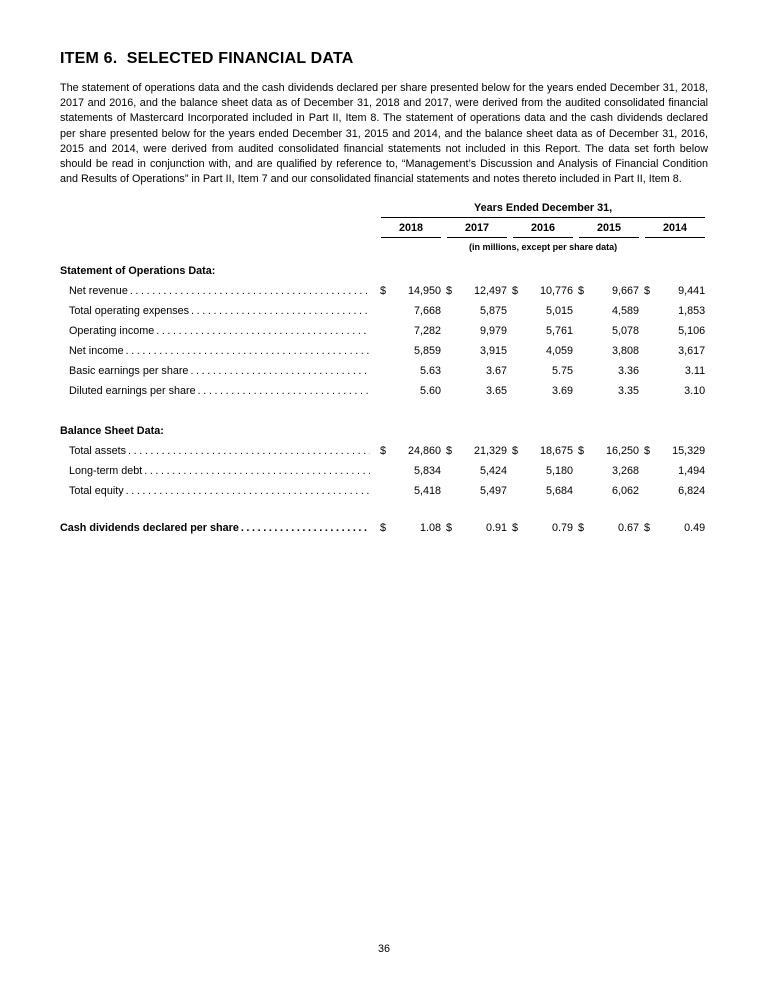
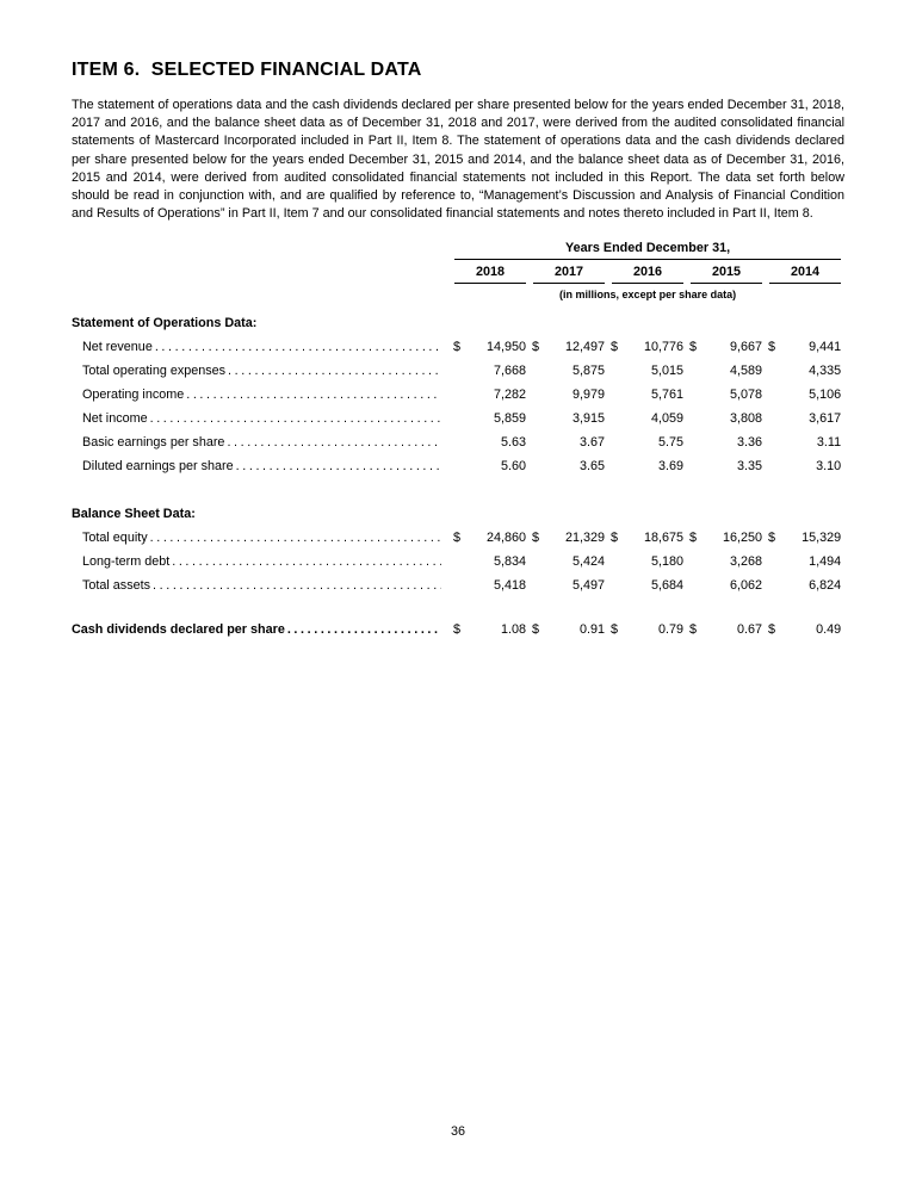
  ITEM 6. SELECTED FINANCIAL DATA
  The statement of operations data and the cash dividends declared per share presented below for the years ended December 31, 2018, 2017 and 2016, and the balance sheet data as of December 31, 2018 and 2017, were derived from the audited consolidated financial statements of Mastercard Incorporated included in Part II, Item 8. The statement of operations data and the cash dividends declared per share presented below for the years ended December 31, 2015 and 2014, and the balance sheet data as of December 31, 2016, 2015 and 2014, were derived from audited consolidated financial statements not included in this Report. The data set forth below should be read in conjunction with, and are qualified by reference to, “Management’s Discussion and Analysis of Financial Condition and Results of Operations” in Part II, Item 7 and our consolidated financial statements and notes thereto included in Part II, Item 8.
  	Years Ended December 31,
  	2018	2017	2016	2015	2014
  	(in millions, except per share data)
  Statement of Operations Data:
  Net revenue	$	14,950	$	12,497	$	10,776	$	9,667	$	9,441
- Total operating expenses		7,668		5,875		5,015		4,589		1,853
+ Total operating expenses		7,668		5,875		5,015		4,589		4,335
  Operating income		7,282		9,979		5,761		5,078		5,106
  Net income		5,859		3,915		4,059		3,808		3,617
  Basic earnings per share		5.63		3.67		5.75		3.36		3.11
  Diluted earnings per share		5.60		3.65		3.69		3.35		3.10
  Balance Sheet Data:
- Total assets	$	24,860	$	21,329	$	18,675	$	16,250	$	15,329
+ Total equity	$	24,860	$	21,329	$	18,675	$	16,250	$	15,329
  Long-term debt		5,834		5,424		5,180		3,268		1,494
- Total equity		5,418		5,497		5,684		6,062		6,824
+ Total assets		5,418		5,497		5,684		6,062		6,824
  Cash dividends declared per share	$	1.08	$	0.91	$	0.79	$	0.67	$	0.49
  36
